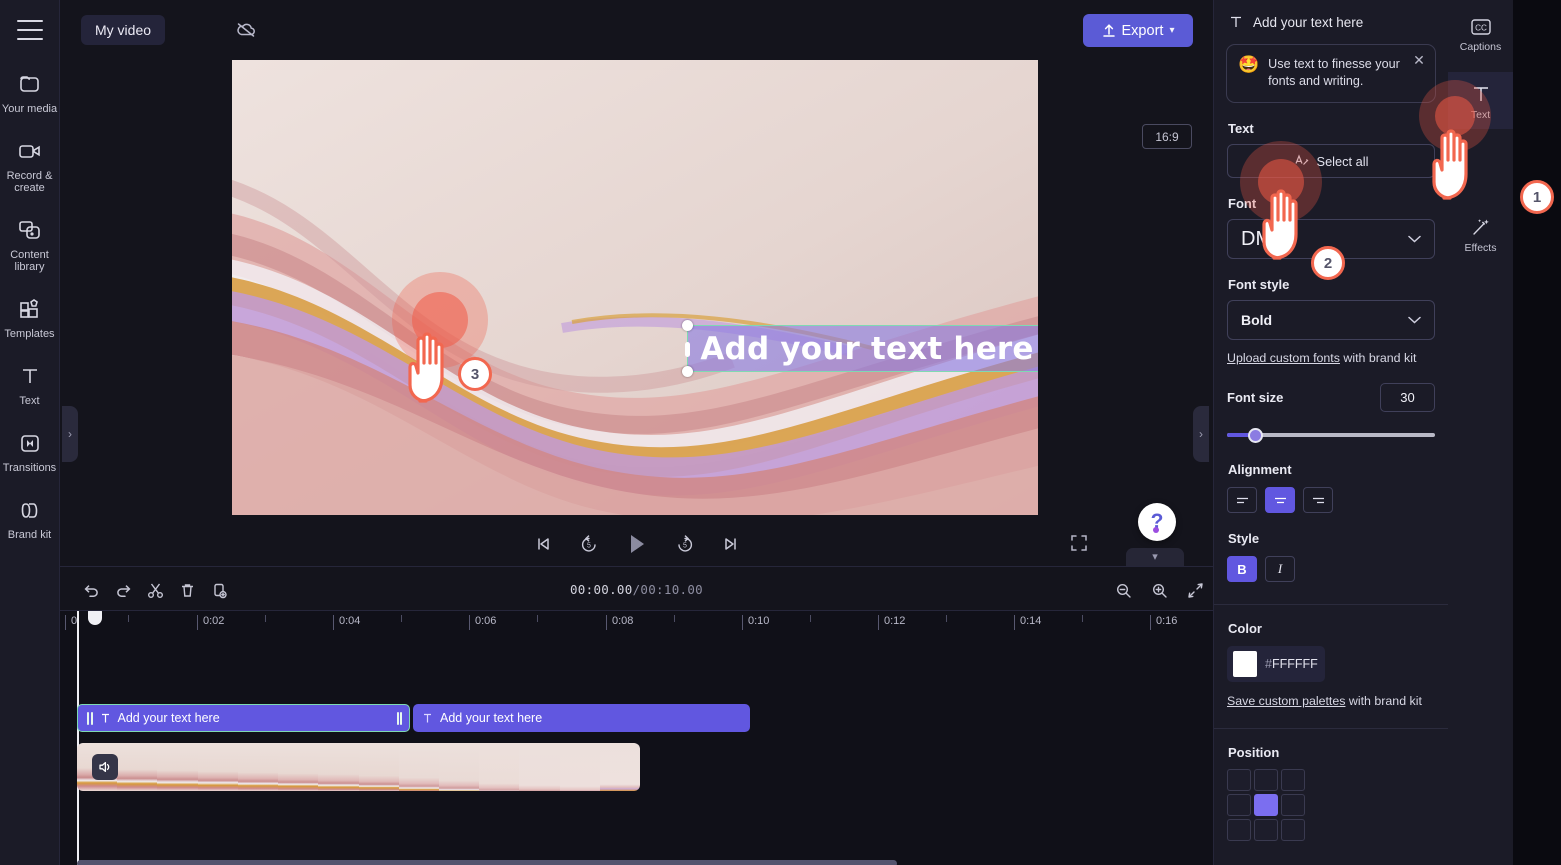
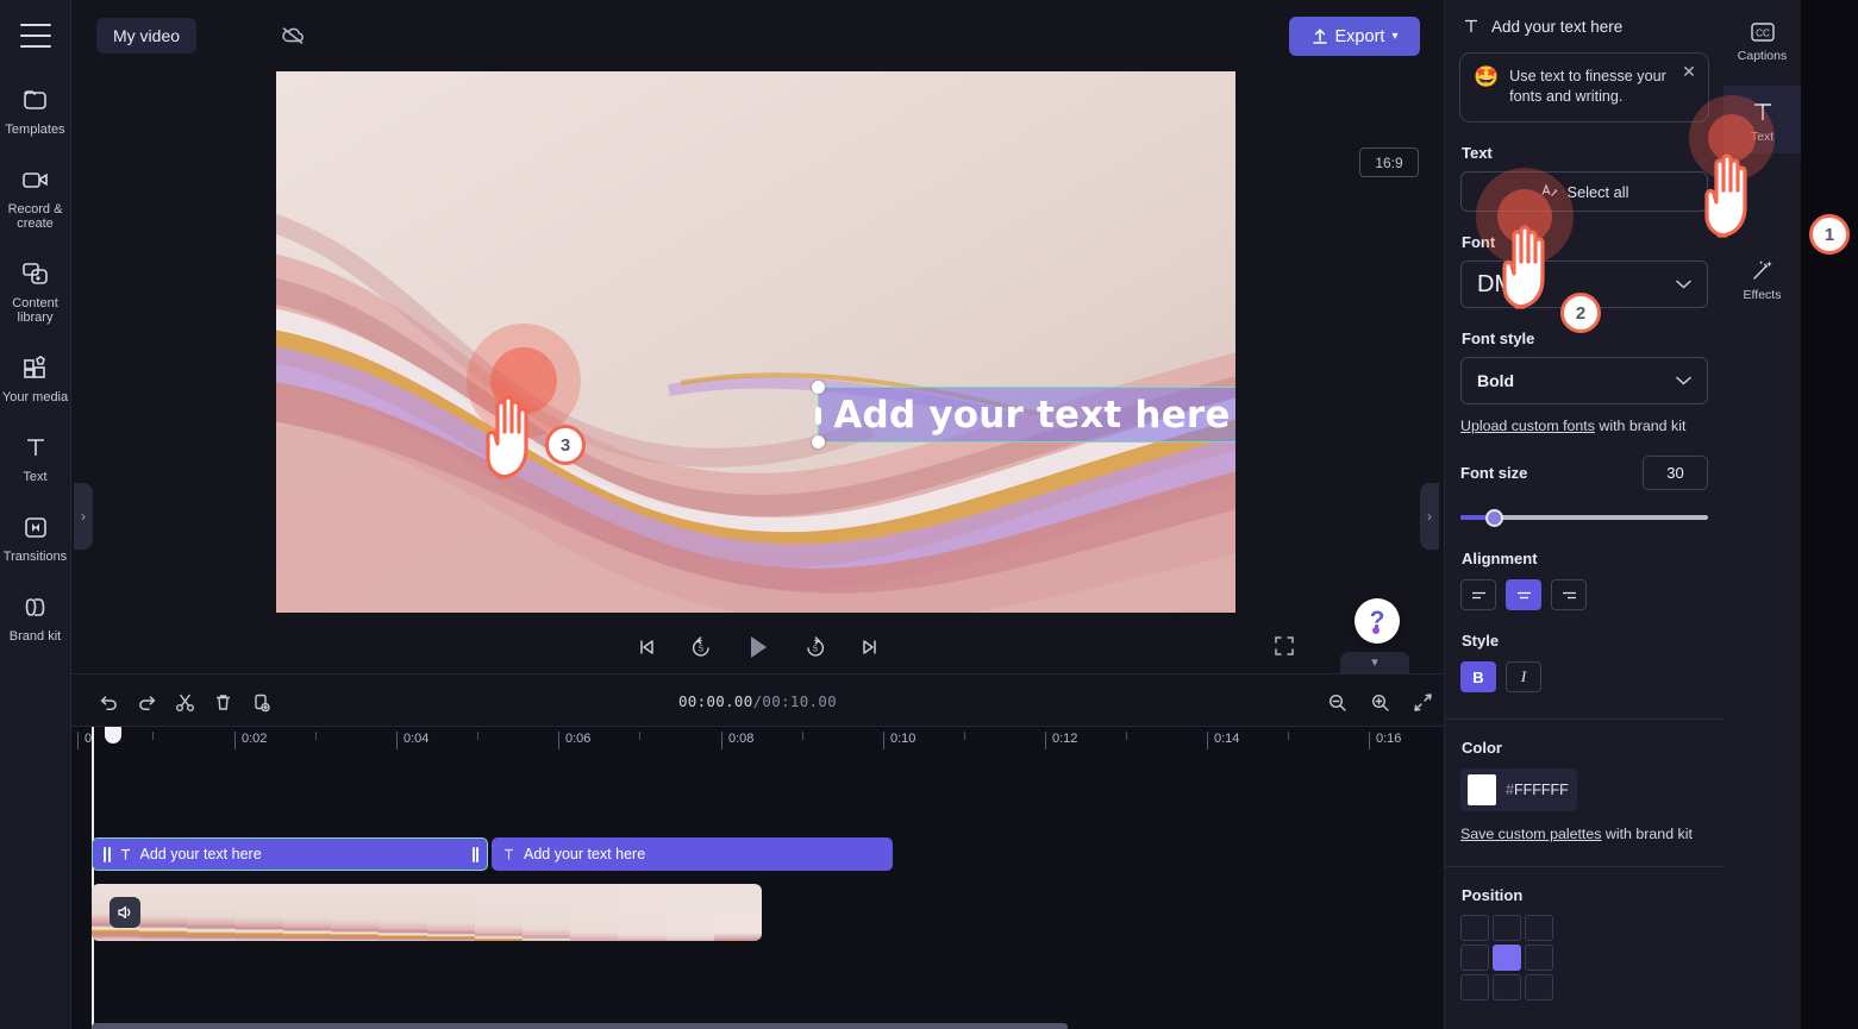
- Your media
+ Templates
  Record & create
  Content library
- Templates
+ Your media
  Text
  Transitions
  Brand kit
  My video
  Export
  ▾
  Add your text here
  3
  16:9
  ›
  ›
  ▾
  ?
  00:00.00
  /
  00:10.00
  0
  0:02
  0:04
  0:06
  0:08
  0:10
  0:12
  0:14
  0:16
  Add your text here
  Add your text here
  Add your text here
  🤩
  Use text to finesse your fonts and writing.
  ✕
  Text
  Select all
  Font
  Font style
  Bold
  Upload custom fonts with brand kit
  Font size
  30
  Alignment
  Style
  B
  I
  Color
  #FFFFFF
  Save custom palettes with brand kit
  Position
  CC
  Captions
  Text
  Effects
  1
  2
